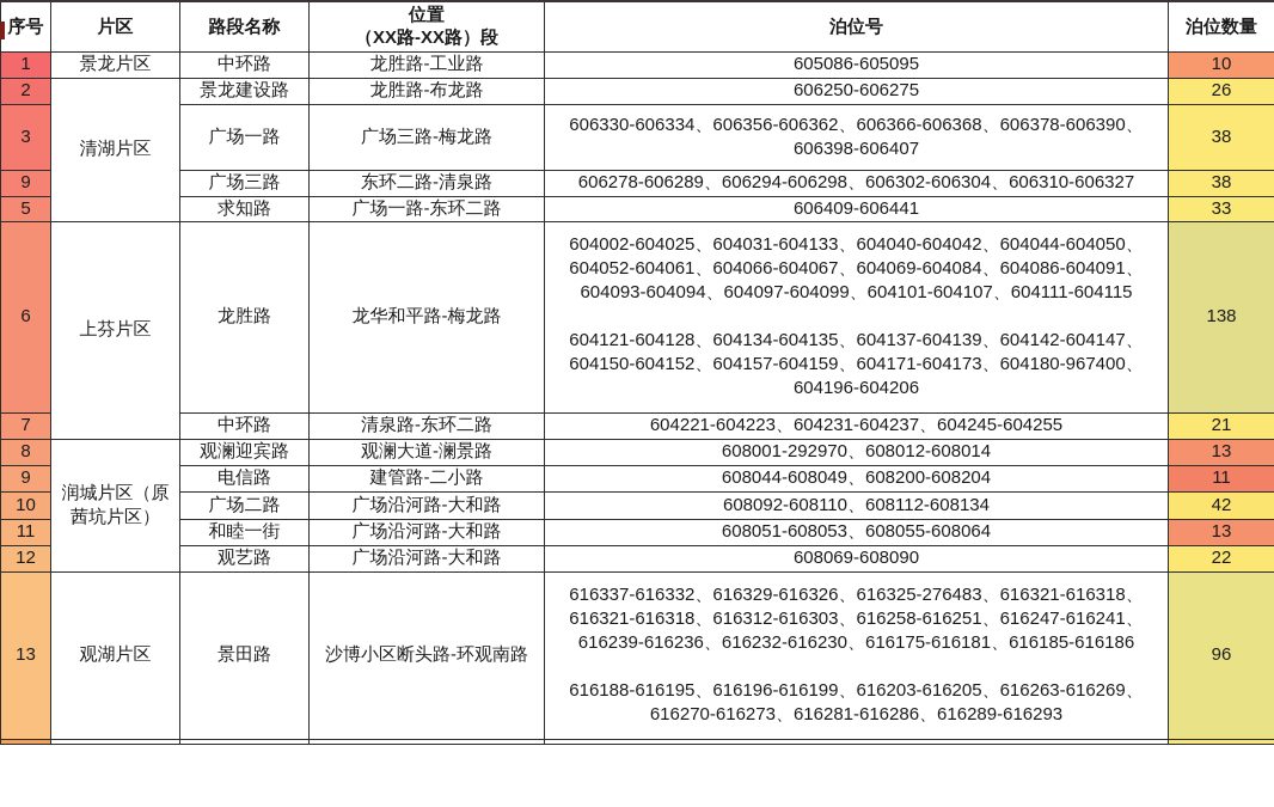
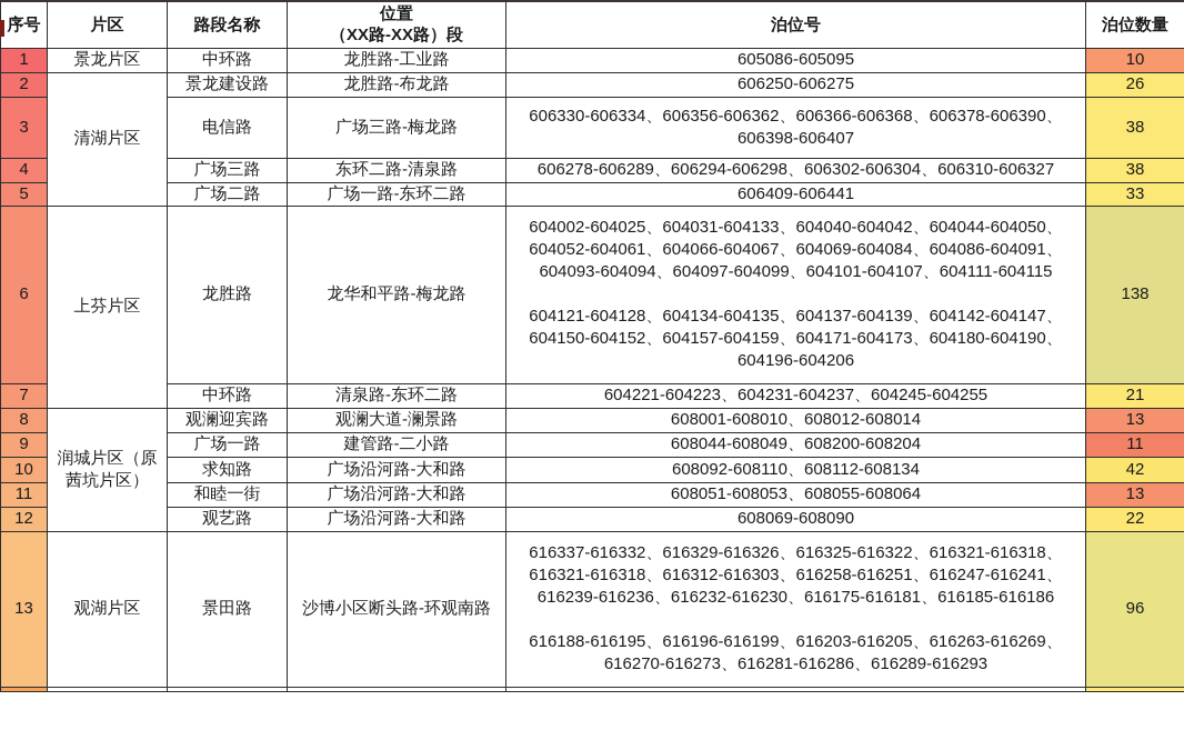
  序号	片区	路段名称	位置 （XX路-XX路）段	泊位号	泊位数量
  1	景龙片区	中环路	龙胜路-工业路	605086-605095	10
  2	清湖片区	景龙建设路	龙胜路-布龙路	606250-606275	26
- 3	广场一路	广场三路-梅龙路	606330-606334、606356-606362、606366-606368、606378-606390、606398-606407	38
+ 3	电信路	广场三路-梅龙路	606330-606334、606356-606362、606366-606368、606378-606390、606398-606407	38
- 9	广场三路	东环二路-清泉路	606278-606289、606294-606298、606302-606304、606310-606327	38
+ 4	广场三路	东环二路-清泉路	606278-606289、606294-606298、606302-606304、606310-606327	38
- 5	求知路	广场一路-东环二路	606409-606441	33
+ 5	广场二路	广场一路-东环二路	606409-606441	33
- 6	上芬片区	龙胜路	龙华和平路-梅龙路	604002-604025、604031-604133、604040-604042、604044-604050、604052-604061、604066-604067、604069-604084、604086-604091、604093-604094、604097-604099、604101-604107、604111-604115604121-604128、604134-604135、604137-604139、604142-604147、604150-604152、604157-604159、604171-604173、604180-967400、604196-604206	138
+ 6	上芬片区	龙胜路	龙华和平路-梅龙路	604002-604025、604031-604133、604040-604042、604044-604050、604052-604061、604066-604067、604069-604084、604086-604091、604093-604094、604097-604099、604101-604107、604111-604115604121-604128、604134-604135、604137-604139、604142-604147、604150-604152、604157-604159、604171-604173、604180-604190、604196-604206	138
  7	中环路	清泉路-东环二路	604221-604223、604231-604237、604245-604255	21
- 8	润城片区（原茜坑片区）	观澜迎宾路	观澜大道-澜景路	608001-292970、608012-608014	13
+ 8	润城片区（原茜坑片区）	观澜迎宾路	观澜大道-澜景路	608001-608010、608012-608014	13
- 9	电信路	建管路-二小路	608044-608049、608200-608204	11
+ 9	广场一路	建管路-二小路	608044-608049、608200-608204	11
- 10	广场二路	广场沿河路-大和路	608092-608110、608112-608134	42
+ 10	求知路	广场沿河路-大和路	608092-608110、608112-608134	42
  11	和睦一街	广场沿河路-大和路	608051-608053、608055-608064	13
  12	观艺路	广场沿河路-大和路	608069-608090	22
- 13	观湖片区	景田路	沙博小区断头路-环观南路	616337-616332、616329-616326、616325-276483、616321-616318、616321-616318、616312-616303、616258-616251、616247-616241、616239-616236、616232-616230、616175-616181、616185-616186616188-616195、616196-616199、616203-616205、616263-616269、616270-616273、616281-616286、616289-616293	96
+ 13	观湖片区	景田路	沙博小区断头路-环观南路	616337-616332、616329-616326、616325-616322、616321-616318、616321-616318、616312-616303、616258-616251、616247-616241、616239-616236、616232-616230、616175-616181、616185-616186616188-616195、616196-616199、616203-616205、616263-616269、616270-616273、616281-616286、616289-616293	96
